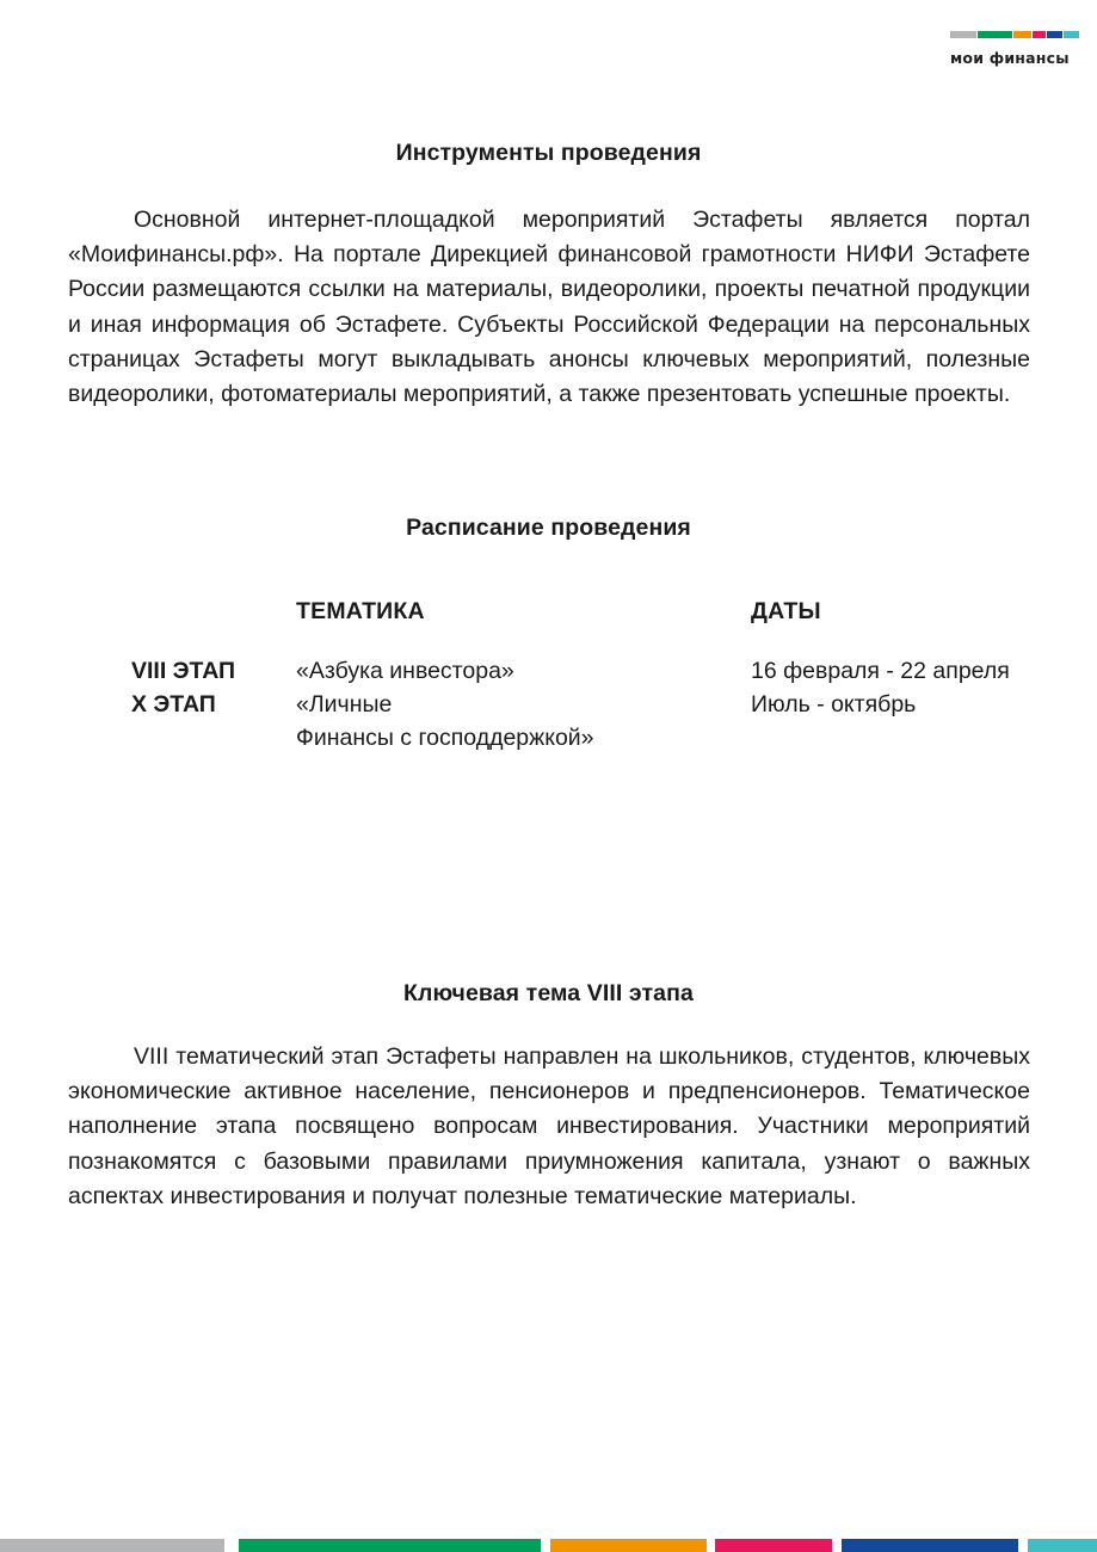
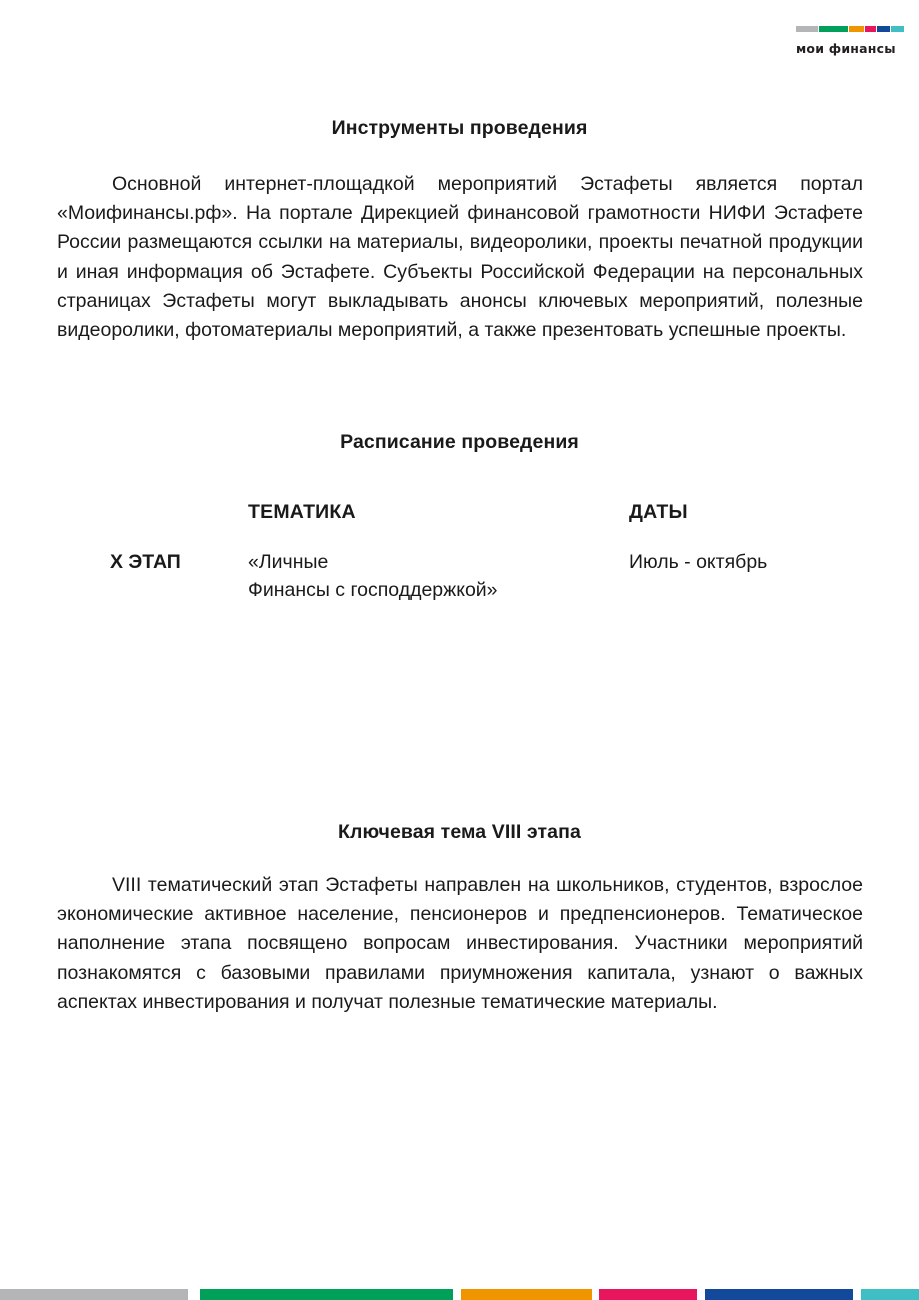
  мои финансы
  Инструменты проведения
  Основной интернет-площадкой мероприятий Эстафеты является портал «Моифинансы.рф». На портале Дирекцией финансовой грамотности НИФИ Эстафете России размещаются ссылки на материалы, видеоролики, проекты печатной продукции и иная информация об Эстафете. Субъекты Российской Федерации на персональных страницах Эстафеты могут выкладывать анонсы ключевых мероприятий, полезные видеоролики, фотоматериалы мероприятий, а также презентовать успешные проекты.
  Расписание проведения
  		ТЕМАТИКА	ДАТЫ
- 	VIII ЭТАП	«Азбука инвестора»	16 февраля - 22 апреля
  	X ЭТАП	«Личные Финансы с господдержкой»	Июль - октябрь
  Ключевая тема VIII этапа
- VIII тематический этап Эстафеты направлен на школьников, студентов, ключевых экономические активное население, пенсионеров и предпенсионеров. Тематическое наполнение этапа посвящено вопросам инвестирования. Участники мероприятий познакомятся с базовыми правилами приумножения капитала, узнают о важных аспектах инвестирования и получат полезные тематические материалы.
+ VIII тематический этап Эстафеты направлен на школьников, студентов, взрослое экономические активное население, пенсионеров и предпенсионеров. Тематическое наполнение этапа посвящено вопросам инвестирования. Участники мероприятий познакомятся с базовыми правилами приумножения капитала, узнают о важных аспектах инвестирования и получат полезные тематические материалы.
